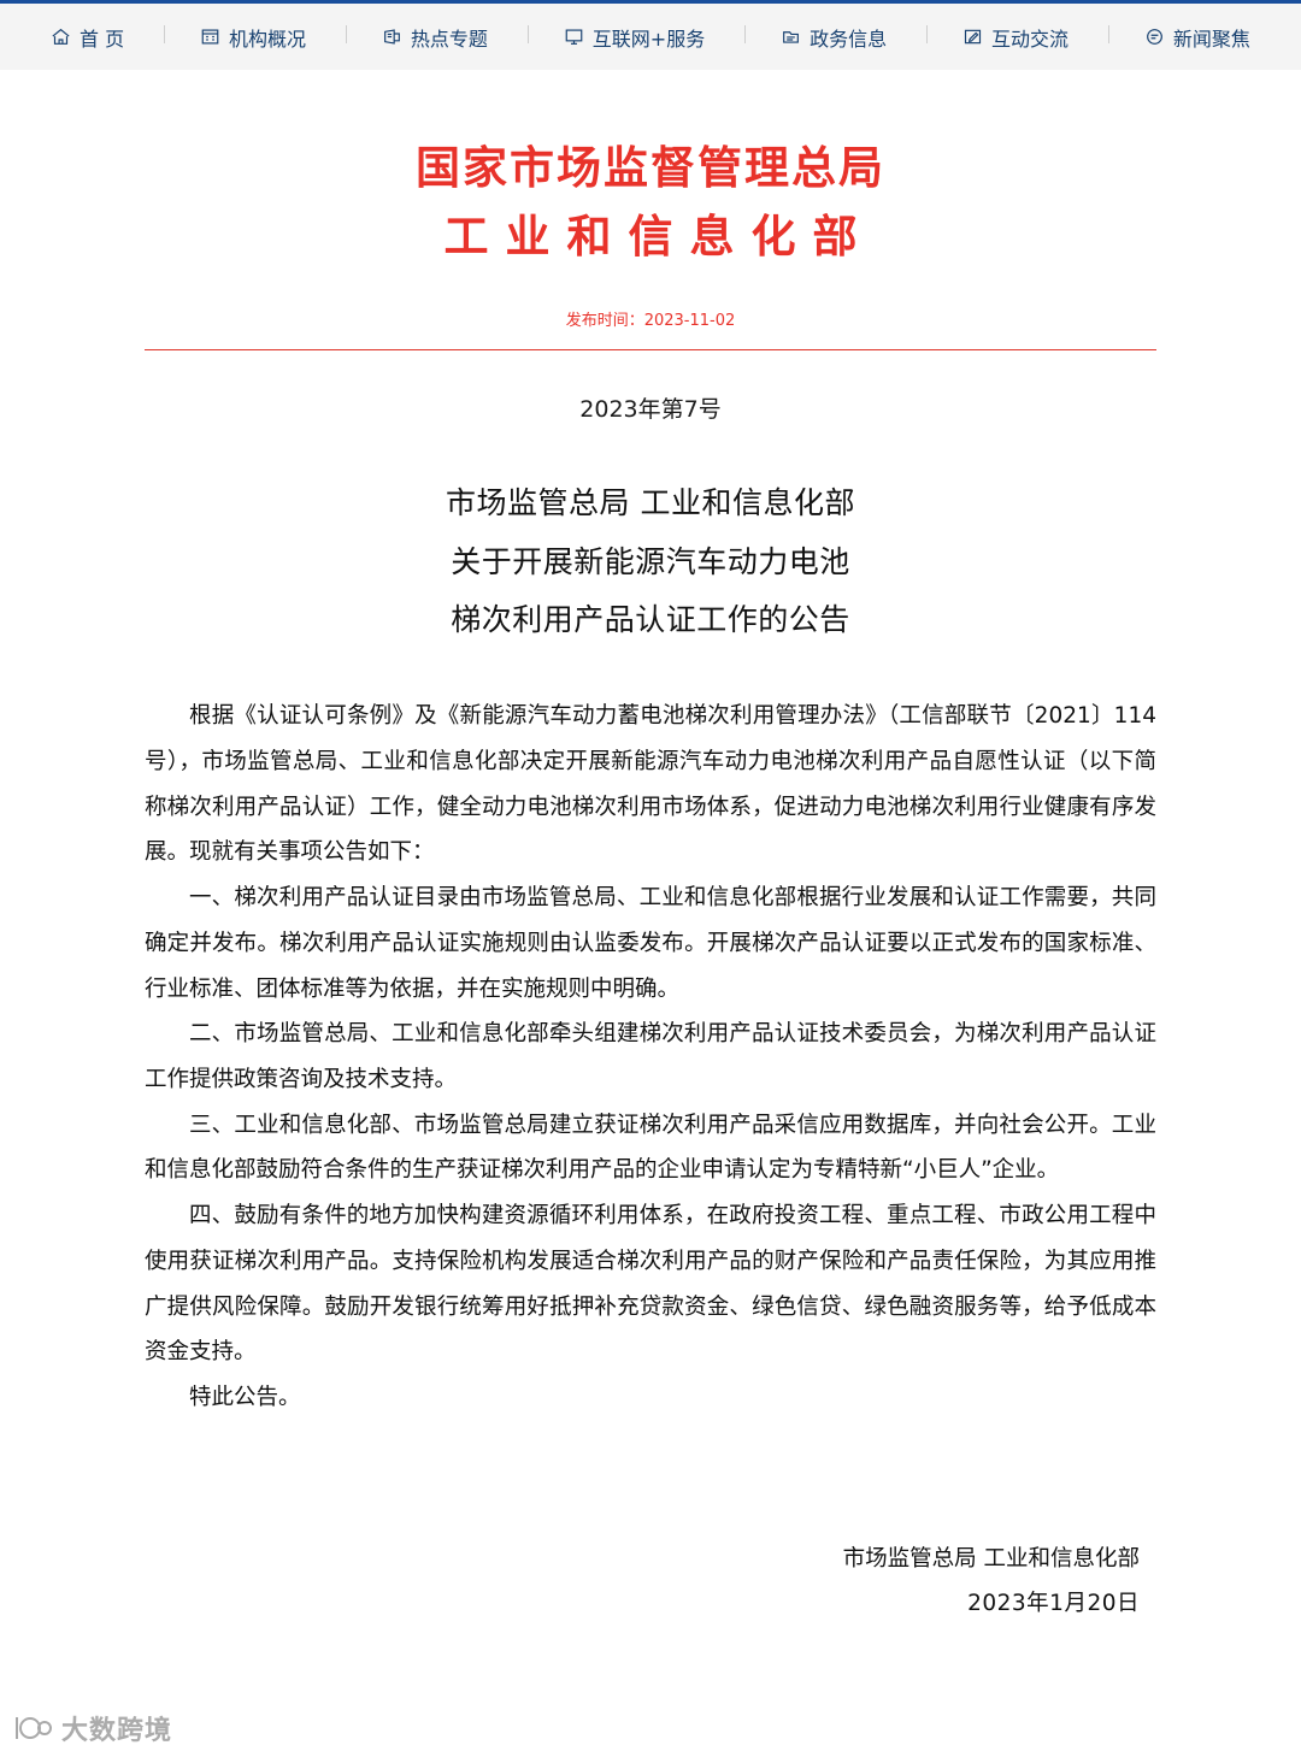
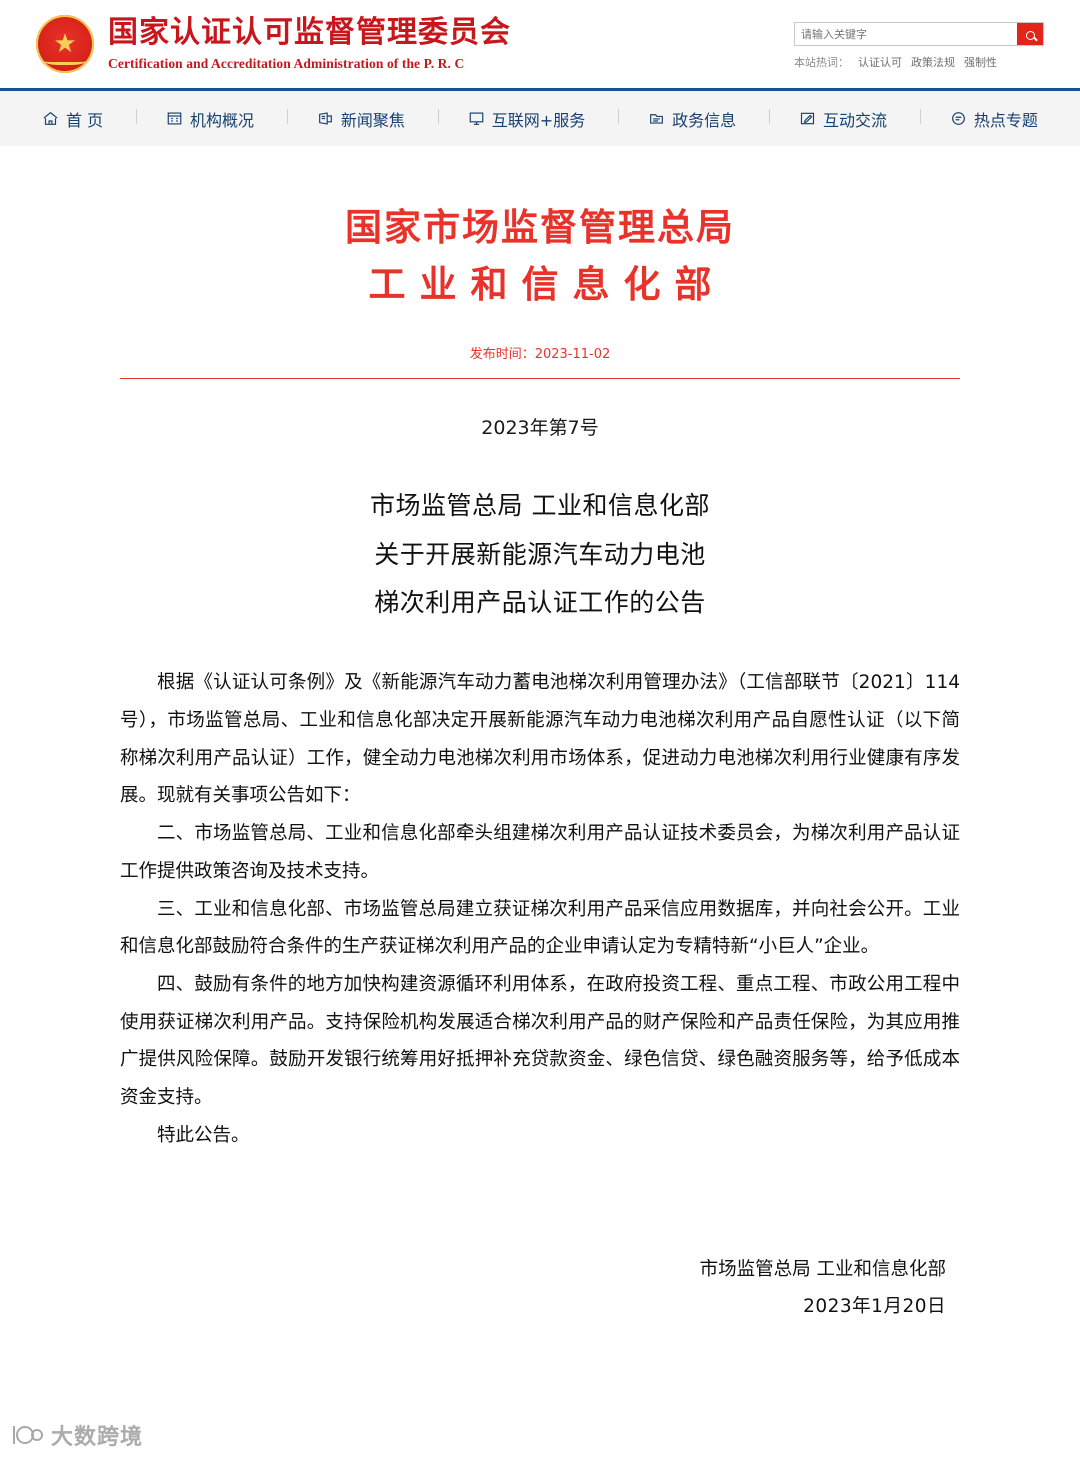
+ 国家认证认可监督管理委员会
+ Certification and Accreditation Administration of the P. R. C
+ 请输入关键字
+ 本站热词：
+ 认证认可
+ 政策法规
+ 强制性
  首 页
  机构概况
- 热点专题
+ 新闻聚焦
  互联网+服务
  政务信息
  互动交流
- 新闻聚焦
+ 热点专题
  国家市场监督管理总局
  工业和信息化部
  发布时间：2023-11-02
  2023年第7号
  市场监管总局 工业和信息化部
  关于开展新能源汽车动力电池
  梯次利用产品认证工作的公告
  根据《认证认可条例》及《新能源汽车动力蓄电池梯次利用管理办法》（工信部联节〔2021〕114号），市场监管总局、工业和信息化部决定开展新能源汽车动力电池梯次利用产品自愿性认证（以下简称梯次利用产品认证）工作，健全动力电池梯次利用市场体系，促进动力电池梯次利用行业健康有序发展。现就有关事项公告如下：
- 一、梯次利用产品认证目录由市场监管总局、工业和信息化部根据行业发展和认证工作需要，共同确定并发布。梯次利用产品认证实施规则由认监委发布。开展梯次产品认证要以正式发布的国家标准、行业标准、团体标准等为依据，并在实施规则中明确。
  二、市场监管总局、工业和信息化部牵头组建梯次利用产品认证技术委员会，为梯次利用产品认证工作提供政策咨询及技术支持。
  三、工业和信息化部、市场监管总局建立获证梯次利用产品采信应用数据库，并向社会公开。工业和信息化部鼓励符合条件的生产获证梯次利用产品的企业申请认定为专精特新“小巨人”企业。
  四、鼓励有条件的地方加快构建资源循环利用体系，在政府投资工程、重点工程、市政公用工程中使用获证梯次利用产品。支持保险机构发展适合梯次利用产品的财产保险和产品责任保险，为其应用推广提供风险保障。鼓励开发银行统筹用好抵押补充贷款资金、绿色信贷、绿色融资服务等，给予低成本资金支持。
  特此公告。
  市场监管总局 工业和信息化部
  2023年1月20日
  大数跨境
